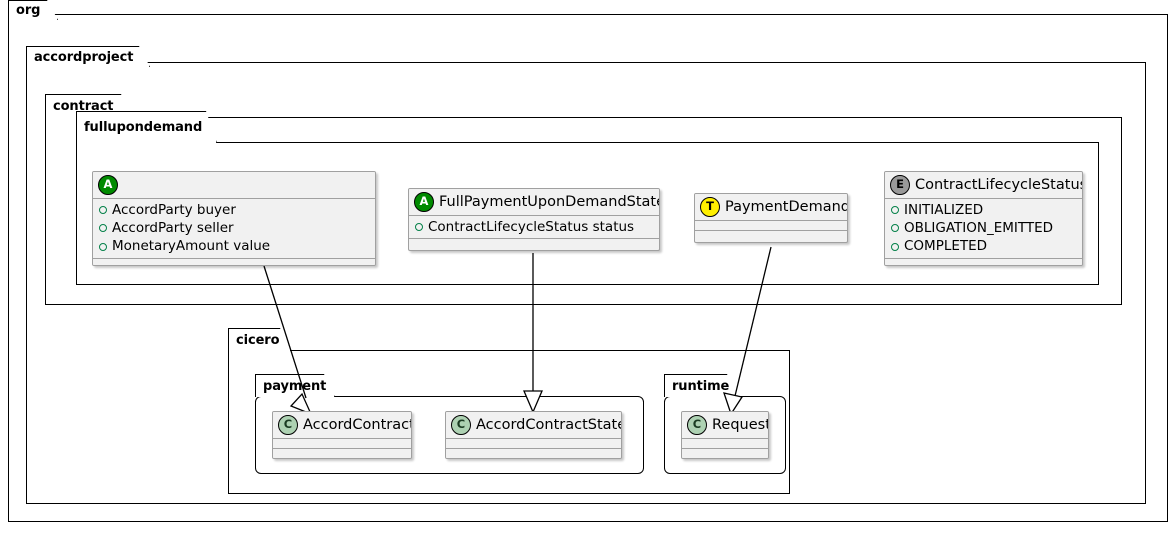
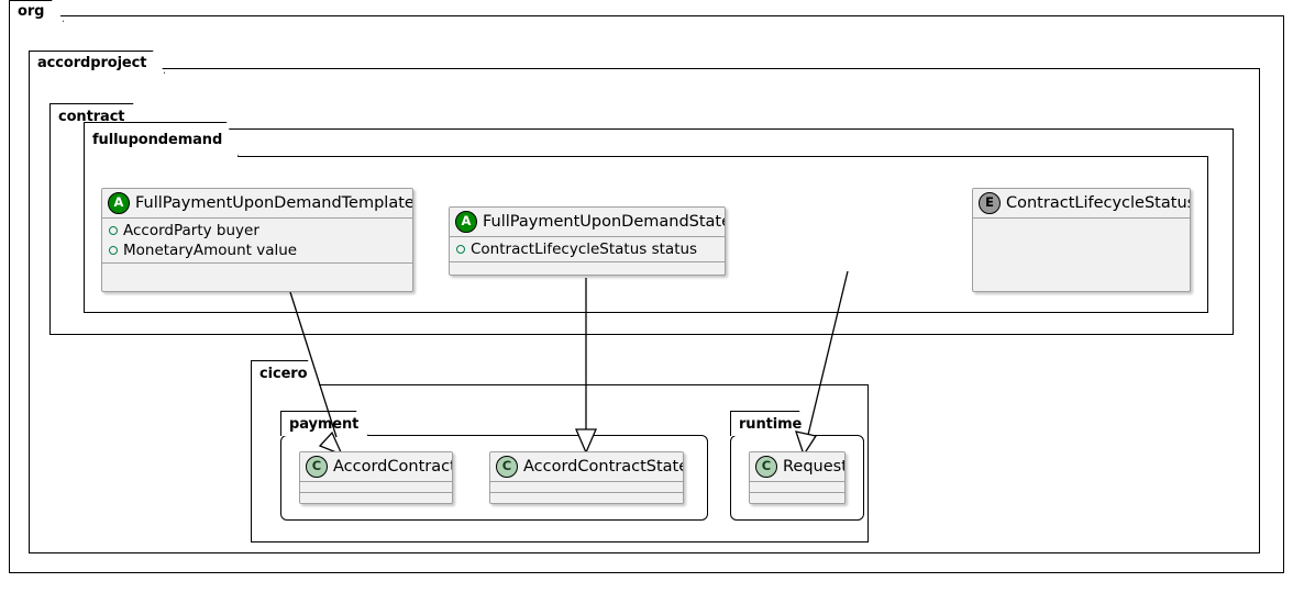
  org
  accordproject
  contract
  fullupondemand
  cicero
  payment
  runtime
  A
+ FullPaymentUponDemandTemplate
  AccordParty buyer
- AccordParty seller
  MonetaryAmount value
  A
  FullPaymentUponDemandStat
  ContractLifecycleStatus status
- T
- PaymentDemand
  E
  ContractLifecycleStatu
- INITIALIZED
- OBLIGATION_EMITTED
- COMPLETED
  C
  AccordContrac
  C
  AccordContractStat
  C
  Reques
